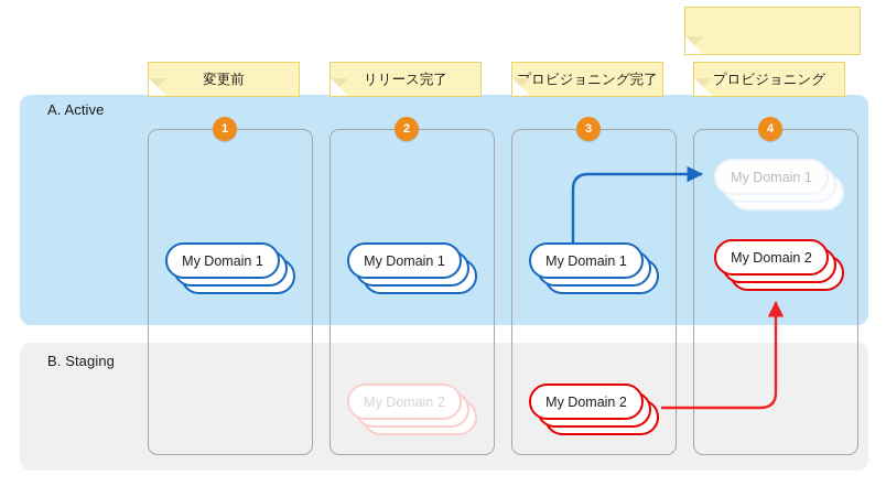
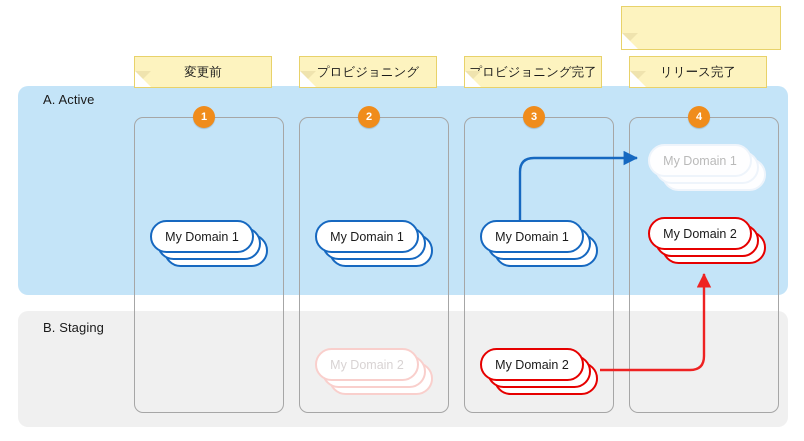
  A. Active
  B. Staging
  変更前
- リリース完了
+ プロビジョニング
  プロビジョニング完了
- プロビジョニング
+ リリース完了
  1
  2
  3
  4
  My Domain 1
  My Domain 1
  My Domain 1
  My Domain 1
  My Domain 2
  My Domain 2
  My Domain 2
